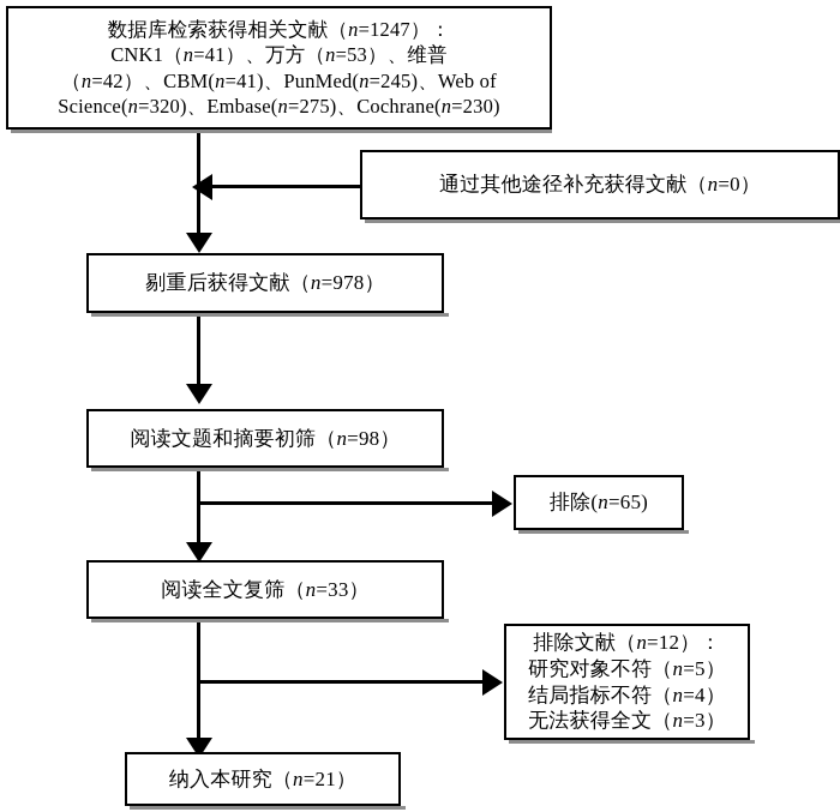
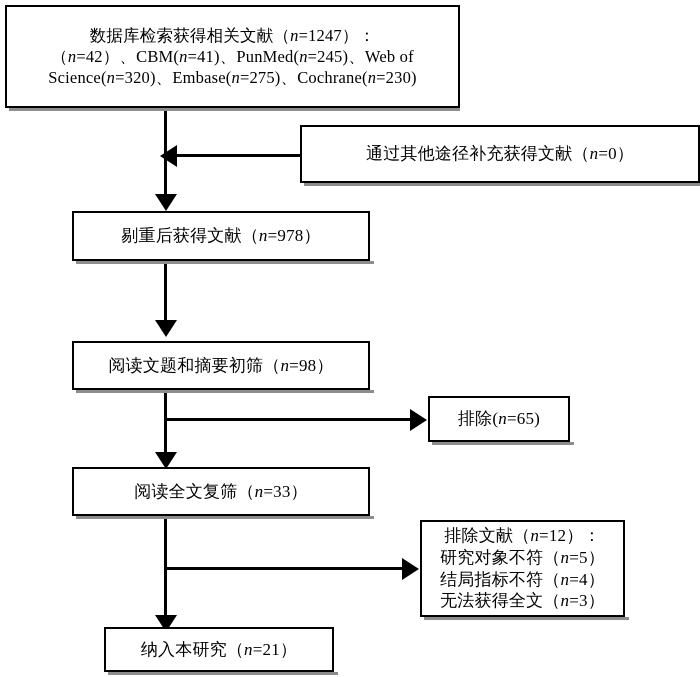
  数据库检索获得相关文献（n=1247）：
- CNK1（n=41）、万方（n=53）、维普
  （n=42）、CBM(n=41)、PunMed(n=245)、Web of
  Science(n=320)、Embase(n=275)、Cochrane(n=230)
  通过其他途径补充获得文献（n=0）
  剔重后获得文献（n=978）
  阅读文题和摘要初筛（n=98）
  排除(n=65)
  阅读全文复筛（n=33）
  排除文献（n=12）：
  研究对象不符（n=5）
  结局指标不符（n=4）
  无法获得全文（n=3）
  纳入本研究（n=21）
